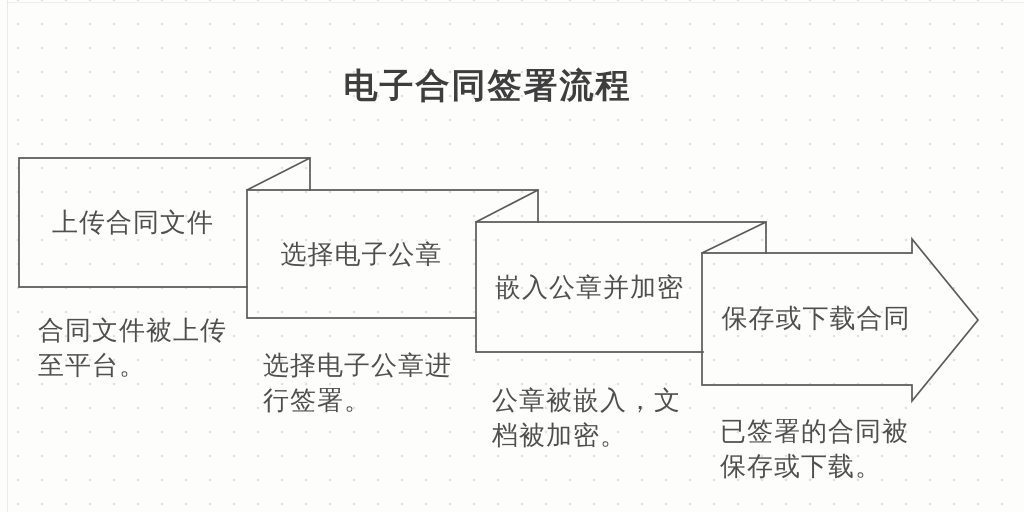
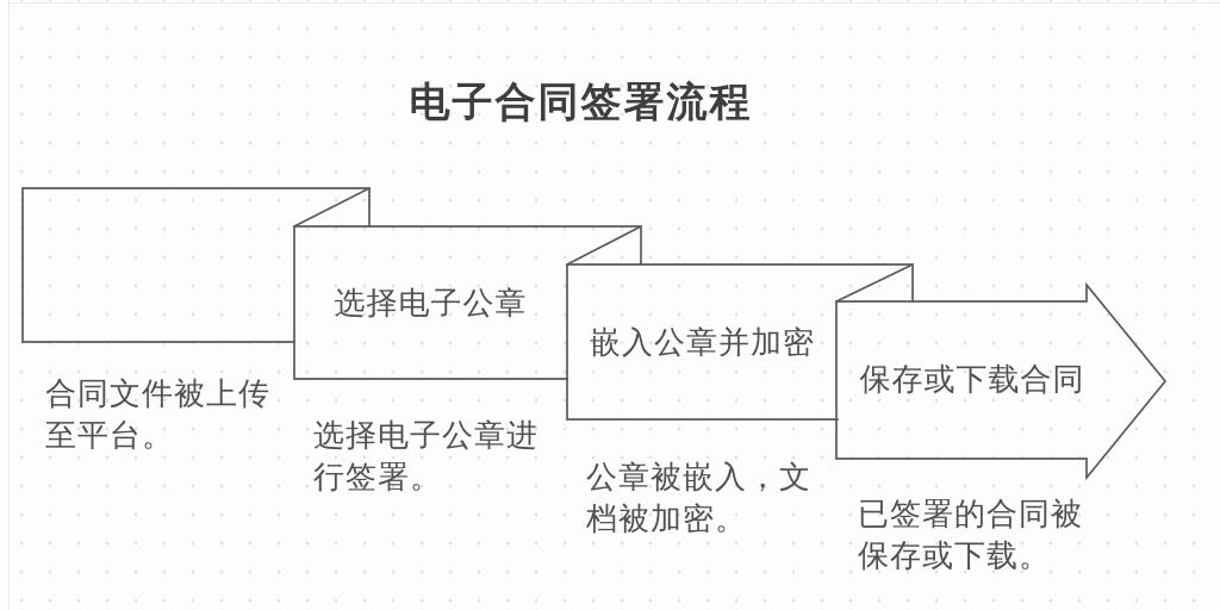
  电子合同签署流程
- 上传合同文件
  选择电子公章
  嵌入公章并加密
  保存或下载合同
  合同文件被上传
  至平台。
  选择电子公章进
  行签署。
  公章被嵌入，文
  档被加密。
  已签署的合同被
  保存或下载。
